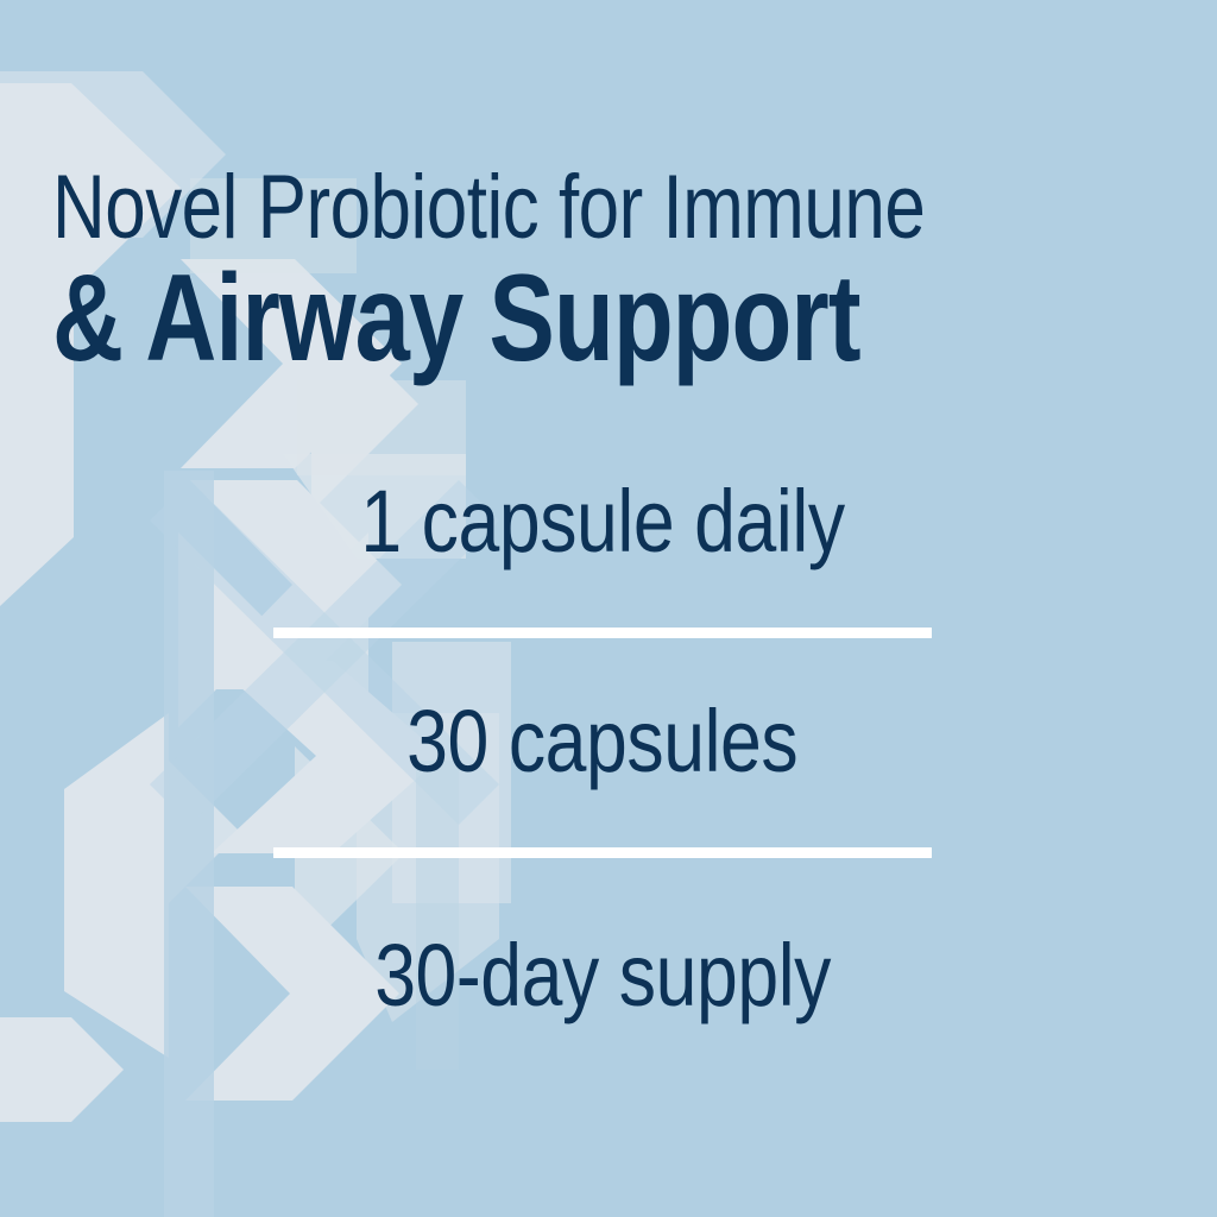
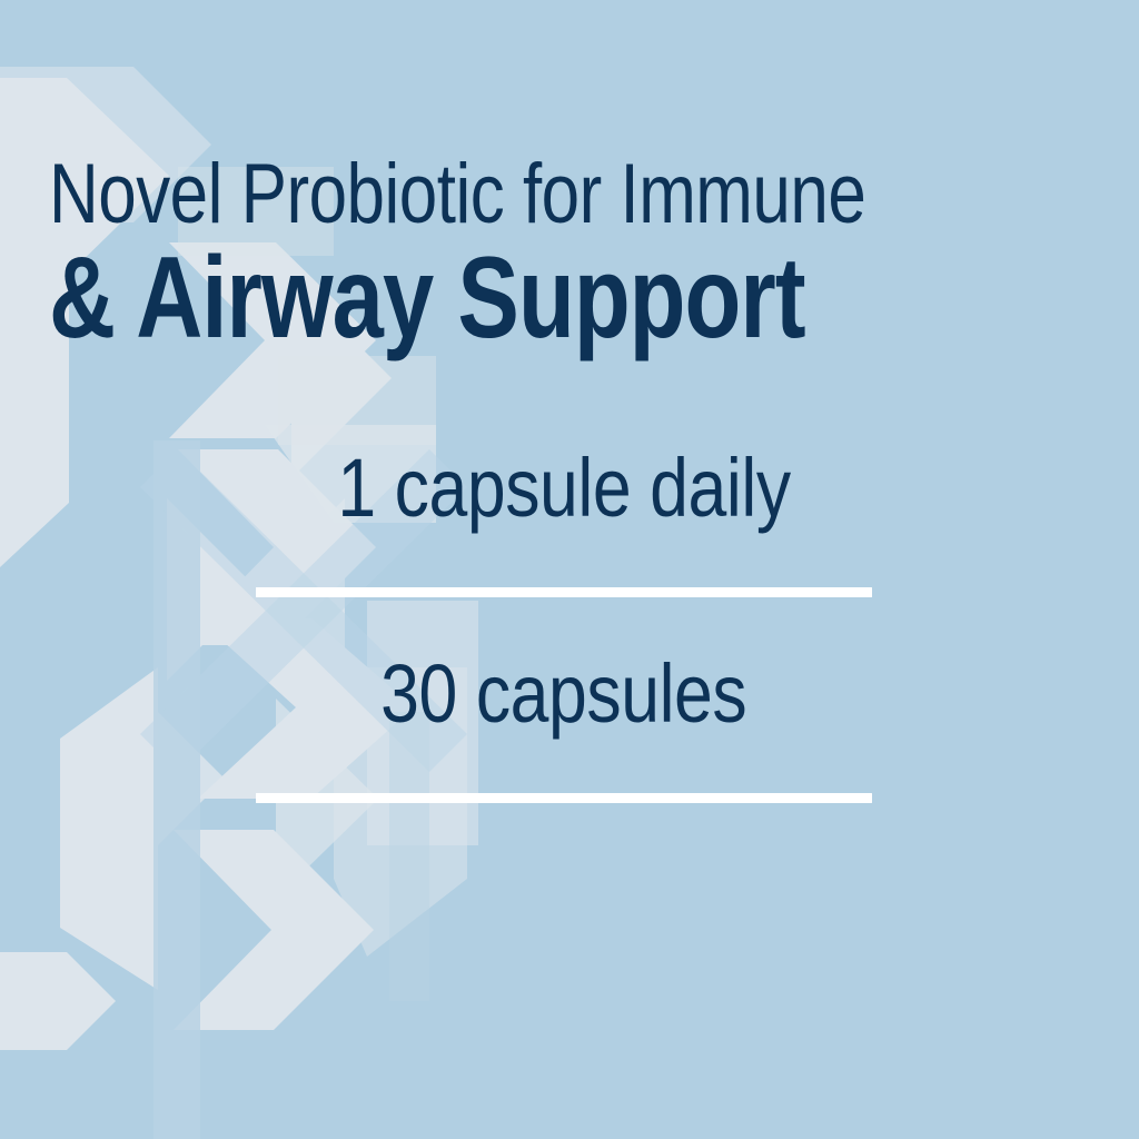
  Novel Probiotic for Immune
  & Airway Support
  1 capsule daily
  30 capsules
- 30-day supply
